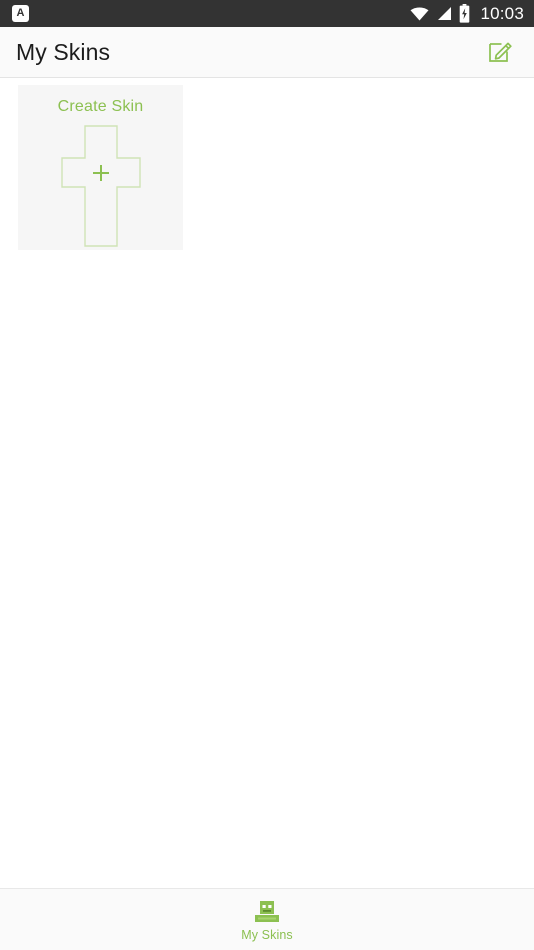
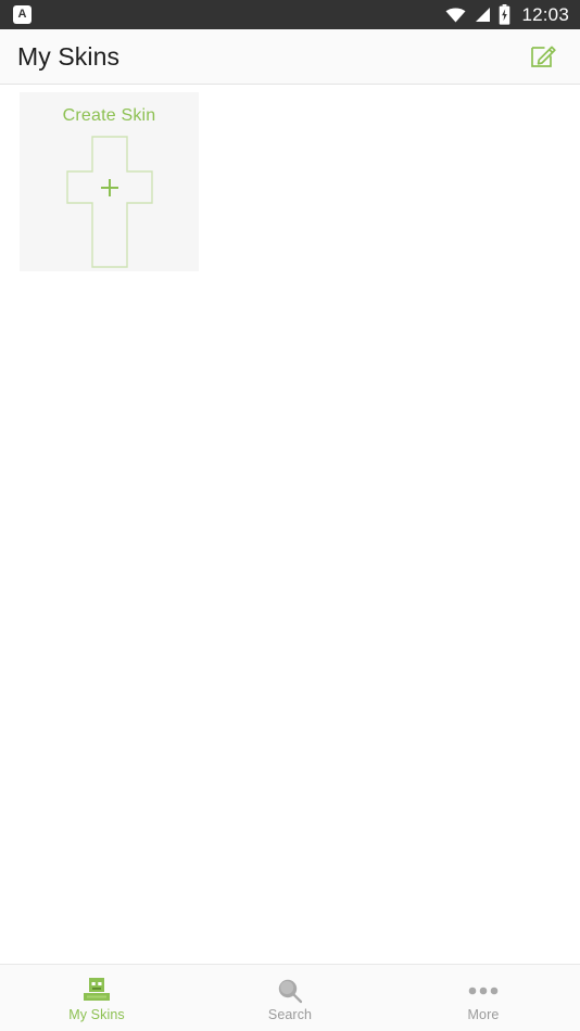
  A
- 10:03
+ 12:03
  My Skins
  Create Skin
  My Skins
+ Search
+ More
